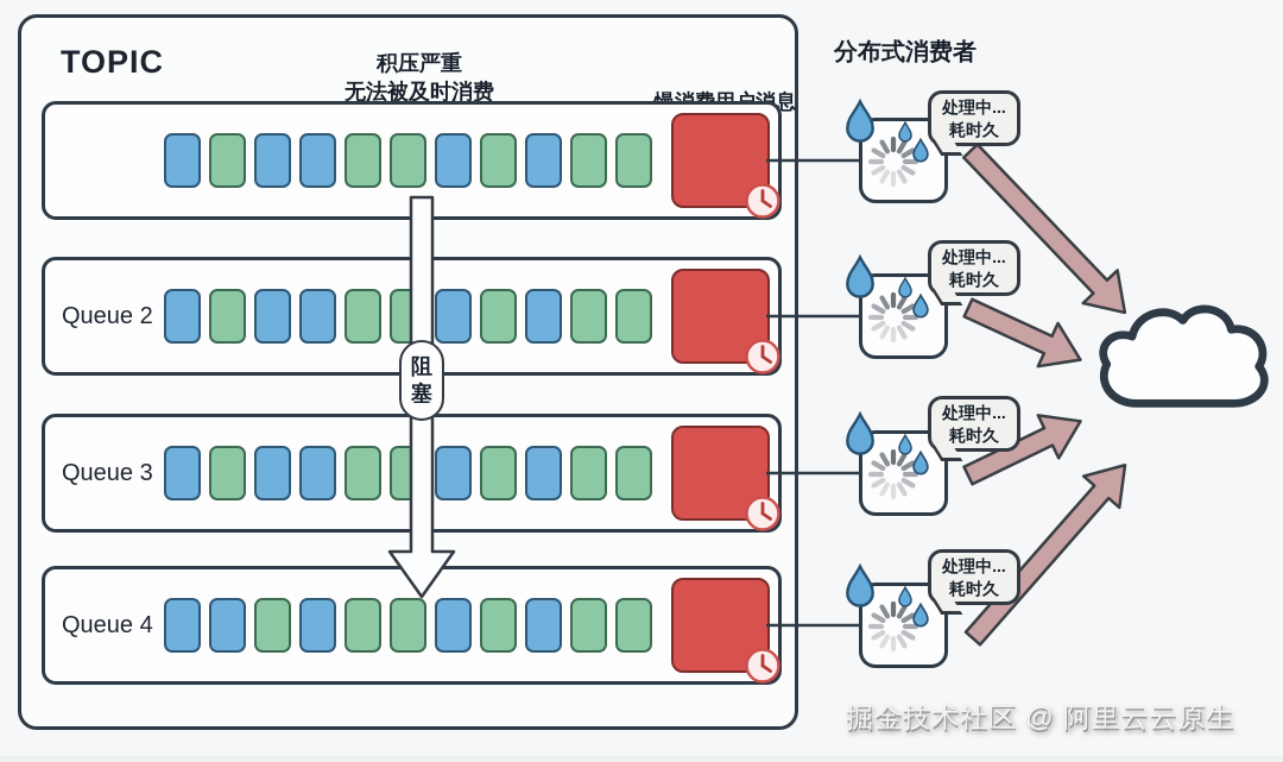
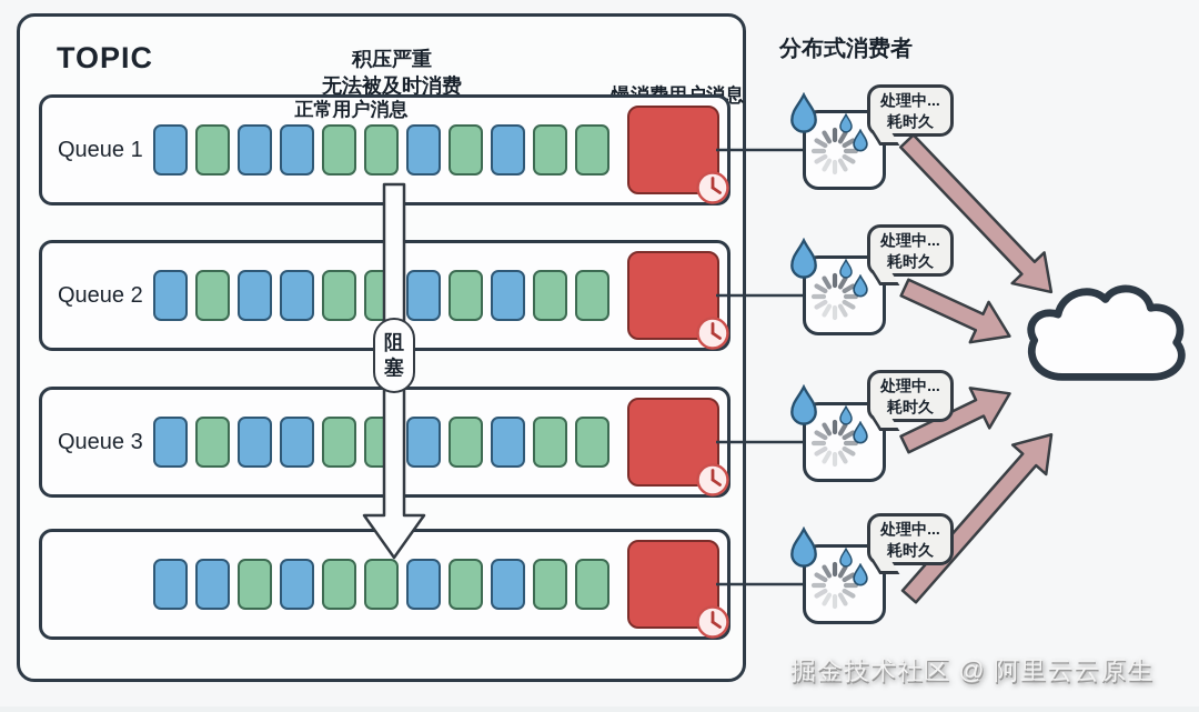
  TOPIC
  积压严重
  无法被及时消费
+ 正常用户消息
+ Queue 1
  Queue 2
  Queue 3
- Queue 4
  阻
  塞
  分布式消费者
  处理中...
  耗时久
  处理中...
  耗时久
  处理中...
  耗时久
  处理中...
  耗时久
  掘金技术社区 @ 阿里云云原生
